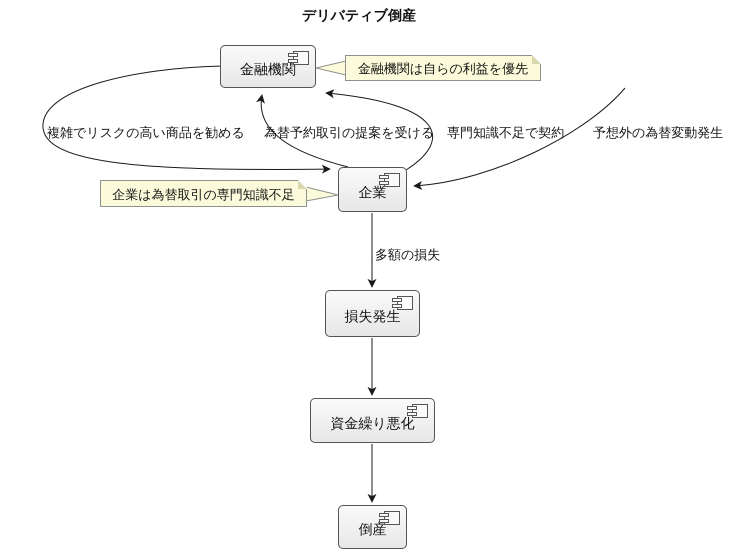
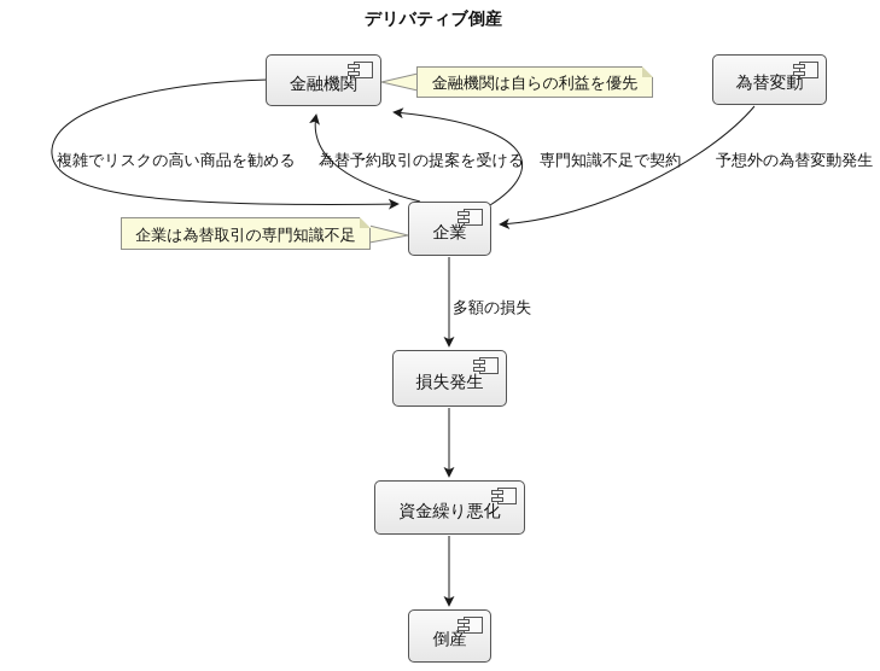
  デリバティブ倒産
  金融機関
+ 為替変動
  企業
  損失発生
  資金繰り悪化
  倒産
  金融機関は自らの利益を優先
  企業は為替取引の専門知識不足
  複雑でリスクの高い商品を勧める
  為替予約取引の提案を受ける
  専門知識不足で契約
  予想外の為替変動発生
  多額の損失
